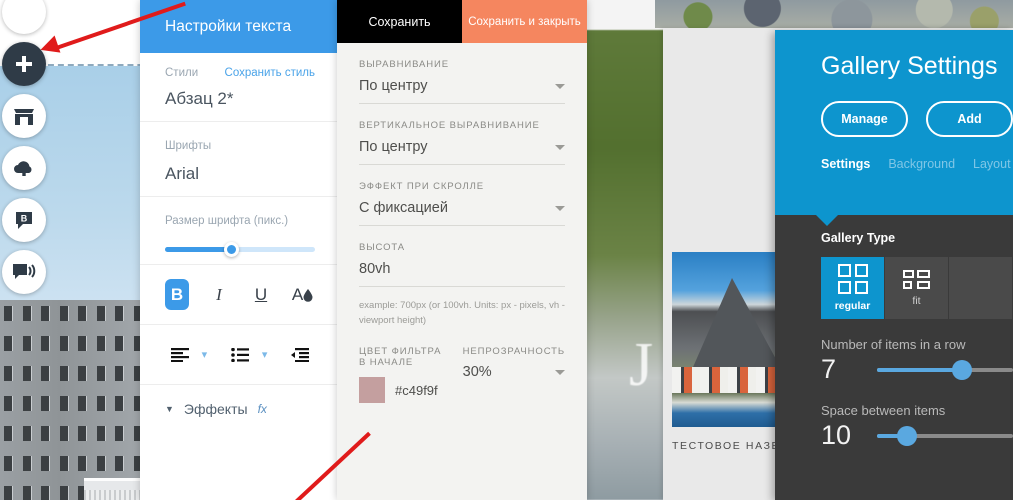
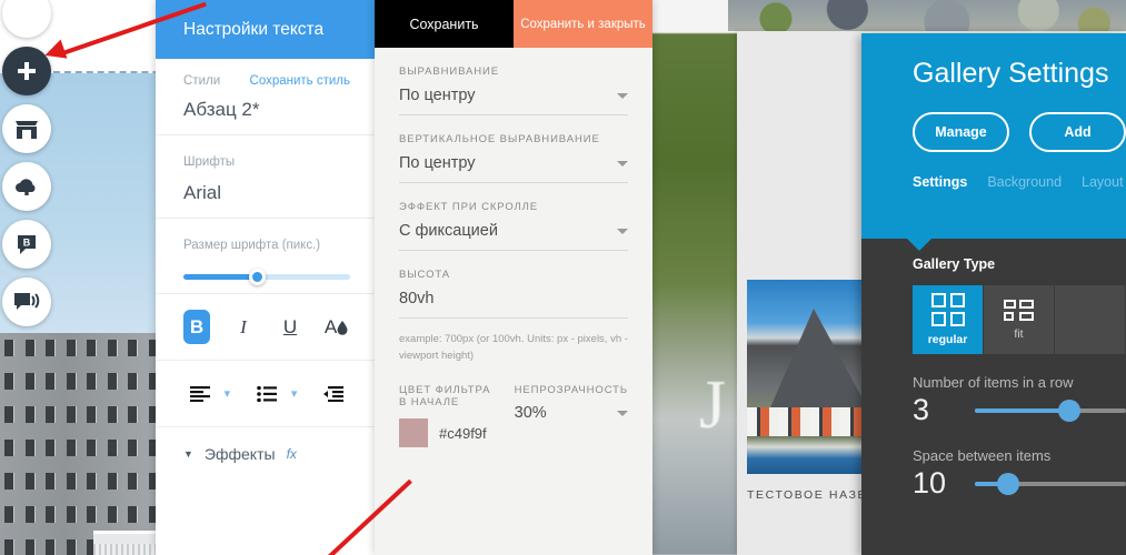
  J
  B
  Настройки текста
  Стили
  Сохранить стиль
  Абзац 2*
  Шрифты
  Arial
  Размер шрифта (пикс.)
  B
  I
  U
  A
  ▾
  ▾
  ▼
  Эффекты
  fx
  Сохранить
  Сохранить и закрыть
  ВЫРАВНИВАНИЕ
  По центру
  ВЕРТИКАЛЬНОЕ ВЫРАВНИВАНИЕ
  По центру
  ЭФФЕКТ ПРИ СКРОЛЛЕ
  С фиксацией
  ВЫСОТА
  80vh
  example: 700px (or 100vh. Units: px - pixels, vh - viewport height)
  ЦВЕТ ФИЛЬТРА В НАЧАЛЕ
  #c49f9f
  НЕПРОЗРАЧНОСТЬ
  30%
  Gallery Settings
  Manage
  Add
  Settings
  Background
  Layout
  Gallery Type
  regular
  fit
  Number of items in a row
- 7
+ 3
  Space between items
  10
